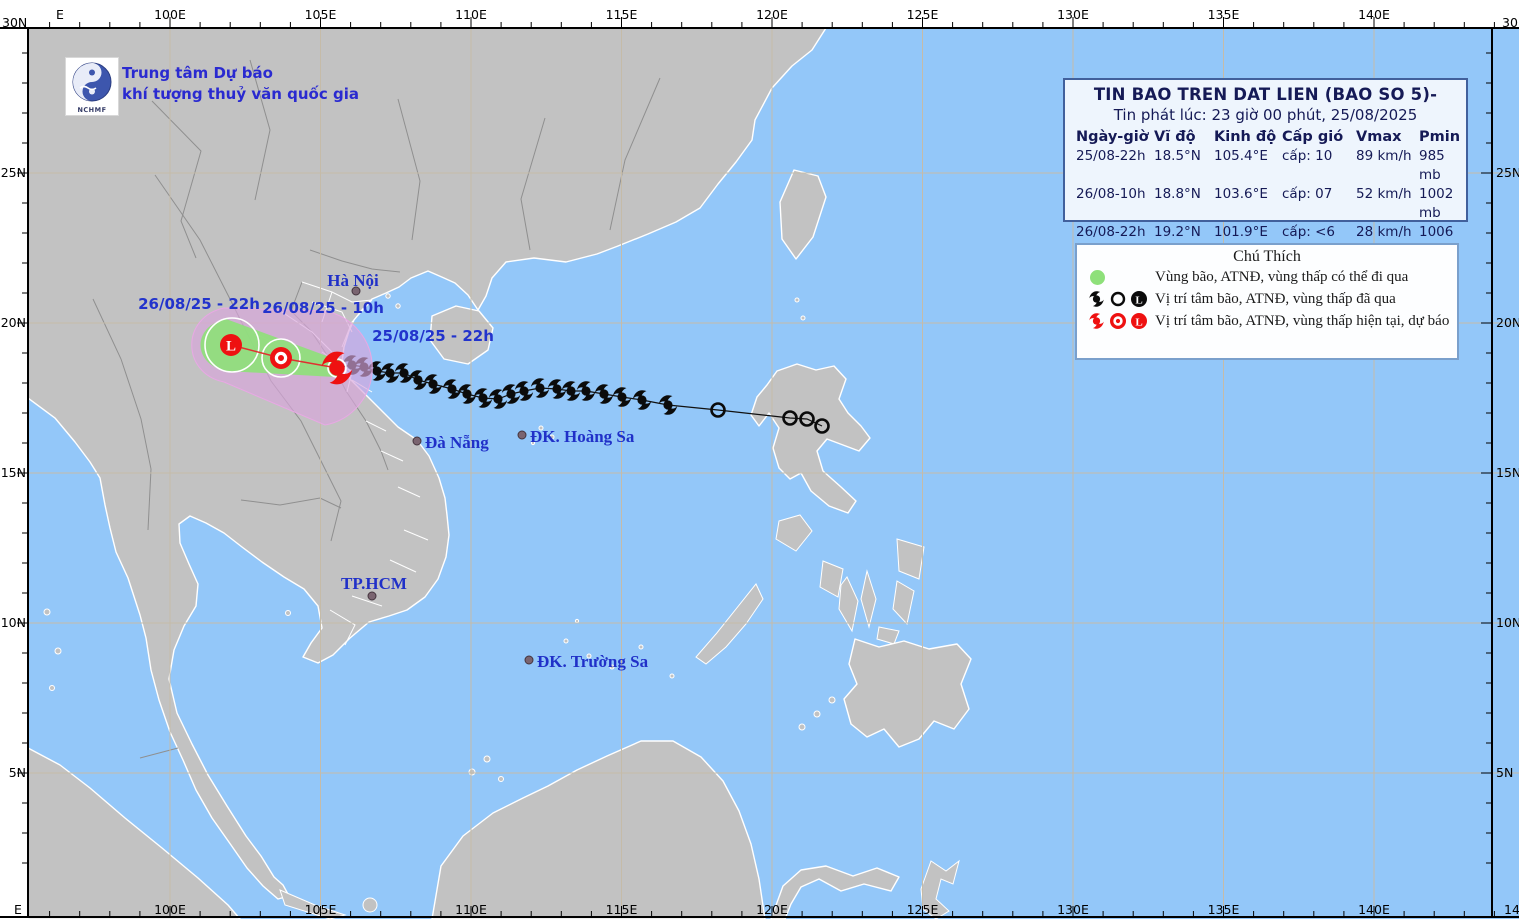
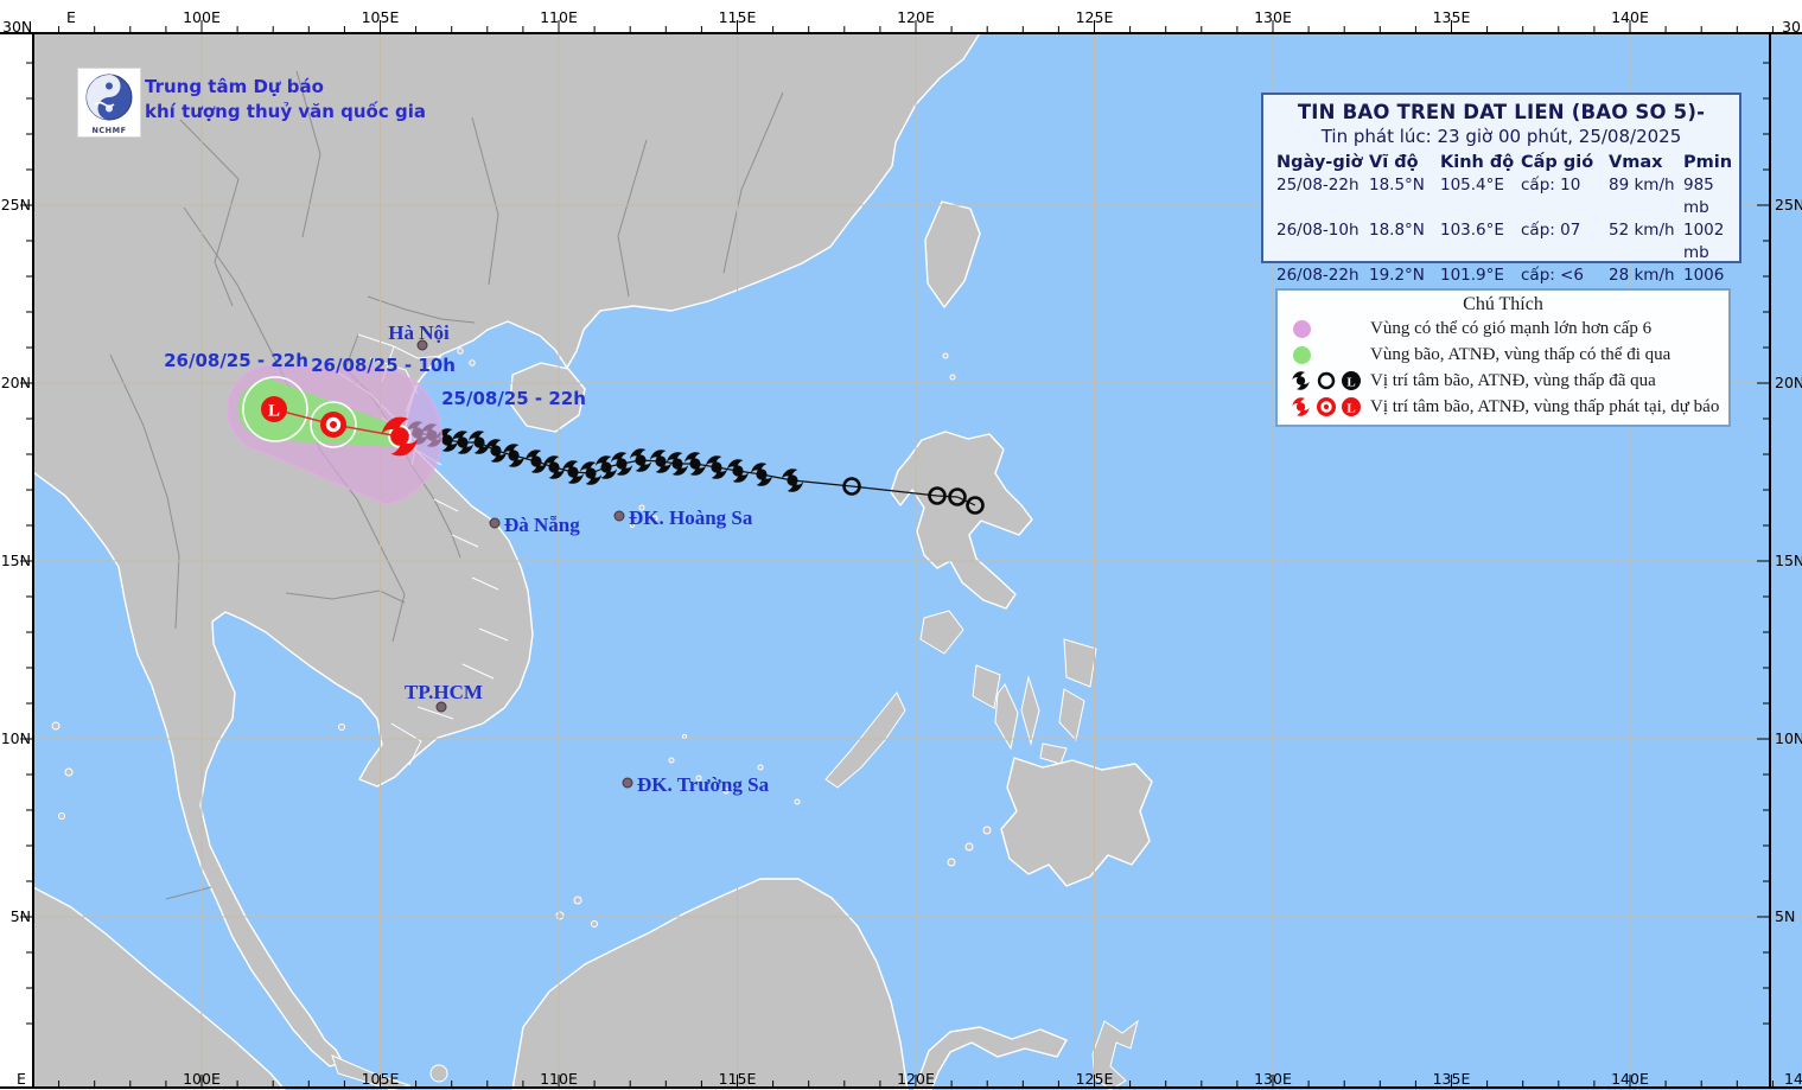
  L
  Hà Nội
  Đà Nẵng
  TP.HCM
  ĐK. Hoàng Sa
  ĐK. Trường Sa
  26/08/25 - 22h
  26/08/25 - 10h
  25/08/25 - 22h
  100E
  100E
  105E
  105E
  110E
  110E
  115E
  115E
  120E
  120E
  125E
  125E
  130E
  130E
  135E
  135E
  140E
  140E
  25N
  25N
  20N
  20N
  15N
  15N
  10N
  10N
  5N
  5N
  E
  30N
  E
  14
  NCHMF
  Trung tâm Dự báo
  khí tượng thuỷ văn quốc gia
  TIN BAO TREN DAT LIEN (BAO SO 5)-
  Tin phát lúc: 23 giờ 00 phút, 25/08/2025
  Ngày-giờ
  Vĩ độ
  Kinh độ
  Cấp gió
  Vmax
  Pmin
  25/08-22h
  18.5°N
  105.4°E
  cấp: 10
  89 km/h
  985 mb
  26/08-10h
  18.8°N
  103.6°E
  cấp: 07
  52 km/h
  1002 mb
  26/08-22h
  19.2°N
  101.9°E
  cấp: <6
  28 km/h
  Chú Thích
+ Vùng có thể có gió mạnh lớn hơn cấp 6
  Vùng bão, ATNĐ, vùng thấp có thể đi qua
  L
  Vị trí tâm bão, ATNĐ, vùng thấp đã qua
  L
- Vị trí tâm bão, ATNĐ, vùng thấp hiện tại, dự báo
+ Vị trí tâm bão, ATNĐ, vùng thấp phát tại, dự báo
